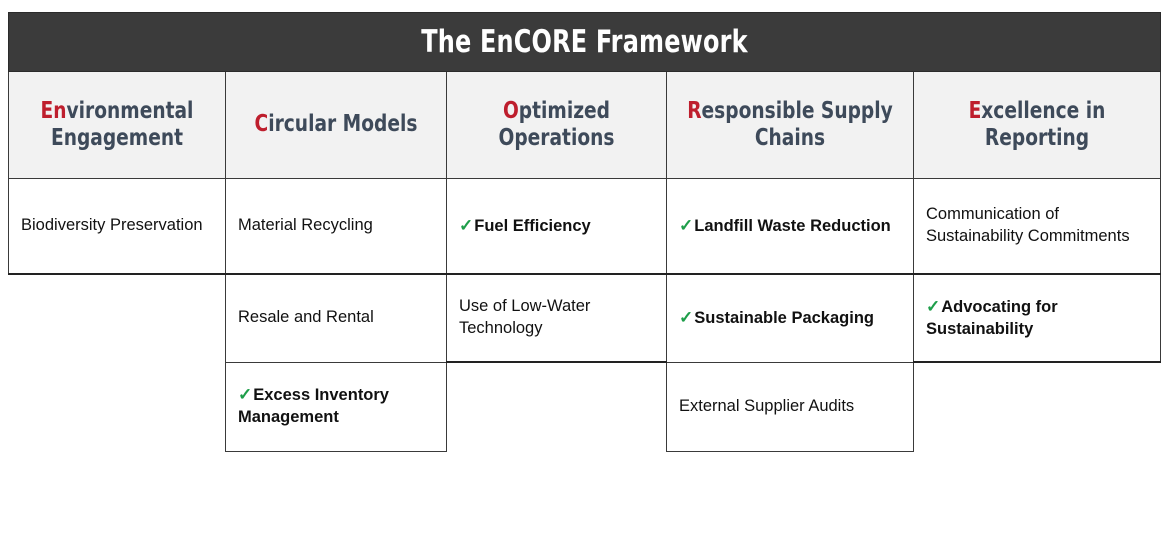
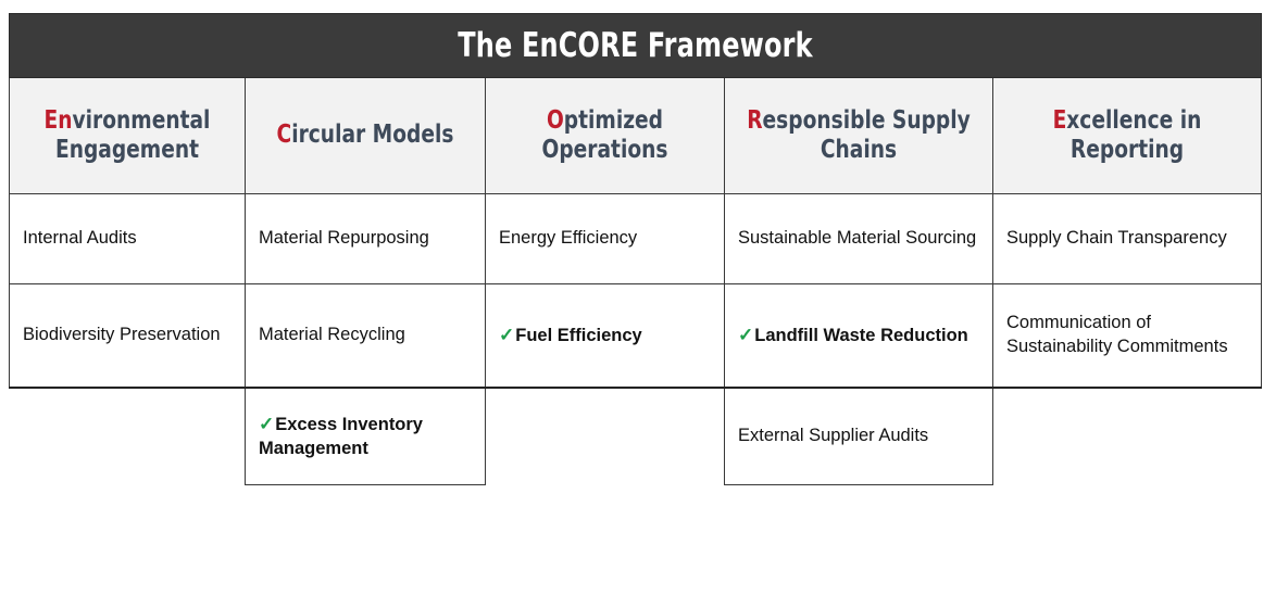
  The EnCORE Framework
  Environmental Engagement	Circular Models	Optimized Operations	Responsible Supply Chains	Excellence in Reporting
+ Internal Audits	Material Repurposing	Energy Efficiency	Sustainable Material Sourcing	Supply Chain Transparency
  Biodiversity Preservation	Material Recycling	✓Fuel Efficiency	✓Landfill Waste Reduction	Communication of Sustainability Commitments
- 	Resale and Rental	Use of Low-Water Technology	✓Sustainable Packaging	✓Advocating for Sustainability
  	✓Excess Inventory Management		External Supplier Audits
